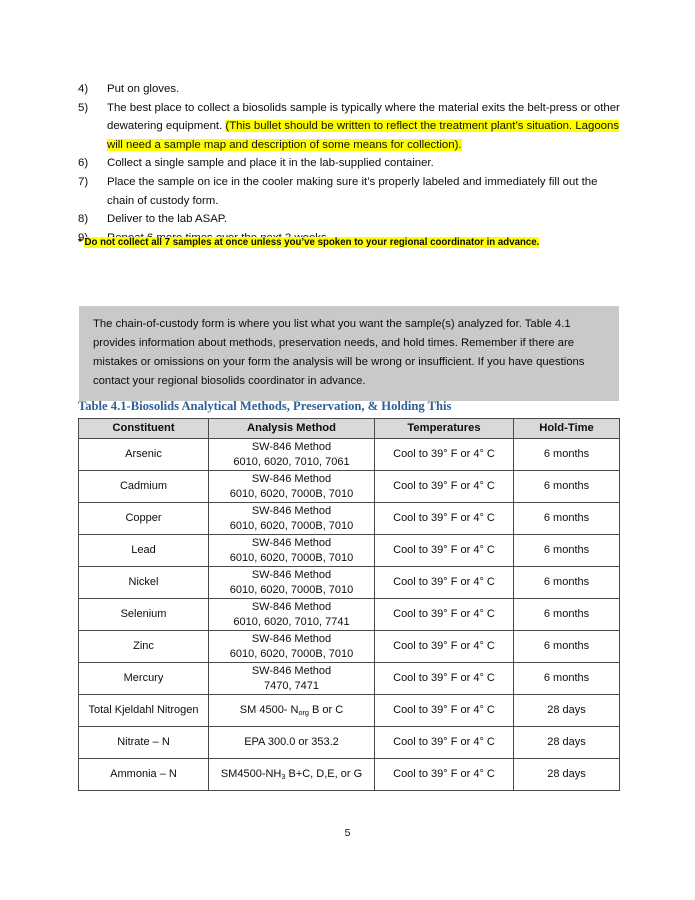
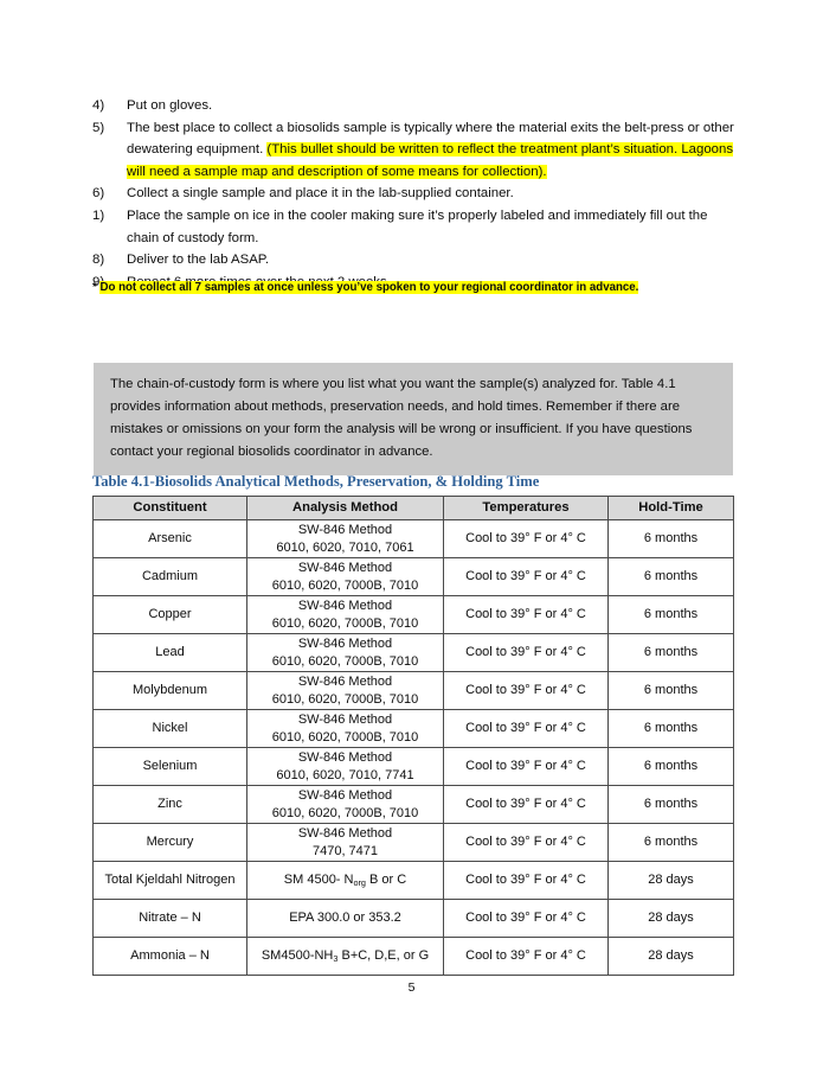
  4)
  Put on gloves.
  5)
  The best place to collect a biosolids sample is typically where the material exits the belt-press or other dewatering equipment. (This bullet should be written to reflect the treatment plant’s situation. Lagoons will need a sample map and description of some means for collection).
  6)
  Collect a single sample and place it in the lab-supplied container.
- 7)
+ 1)
  Place the sample on ice in the cooler making sure it’s properly labeled and immediately fill out the chain of custody form.
  8)
  Deliver to the lab ASAP.
  * Do not collect all 7 samples at once unless you’ve spoken to your regional coordinator in advance.
  The chain-of-custody form is where you list what you want the sample(s) analyzed for. Table 4.1 provides information about methods, preservation needs, and hold times. Remember if there are mistakes or omissions on your form the analysis will be wrong or insufficient. If you have questions contact your regional biosolids coordinator in advance.
- Table 4.1-Biosolids Analytical Methods, Preservation, & Holding This
+ Table 4.1-Biosolids Analytical Methods, Preservation, & Holding Time
  Constituent	Analysis Method	Temperatures	Hold-Time
  Arsenic	SW-846 Method6010, 6020, 7010, 7061	Cool to 39° F or 4° C	6 months
  Cadmium	SW-846 Method6010, 6020, 7000B, 7010	Cool to 39° F or 4° C	6 months
  Copper	SW-846 Method6010, 6020, 7000B, 7010	Cool to 39° F or 4° C	6 months
  Lead	SW-846 Method6010, 6020, 7000B, 7010	Cool to 39° F or 4° C	6 months
+ Molybdenum	SW-846 Method6010, 6020, 7000B, 7010	Cool to 39° F or 4° C	6 months
  Nickel	SW-846 Method6010, 6020, 7000B, 7010	Cool to 39° F or 4° C	6 months
  Selenium	SW-846 Method6010, 6020, 7010, 7741	Cool to 39° F or 4° C	6 months
  Zinc	SW-846 Method6010, 6020, 7000B, 7010	Cool to 39° F or 4° C	6 months
  Mercury	SW-846 Method7470, 7471	Cool to 39° F or 4° C	6 months
  Total Kjeldahl Nitrogen	SM 4500- Norg B or C	Cool to 39° F or 4° C	28 days
  Nitrate – N	EPA 300.0 or 353.2	Cool to 39° F or 4° C	28 days
  Ammonia – N	SM4500-NH3 B+C, D,E, or G	Cool to 39° F or 4° C	28 days
  5
